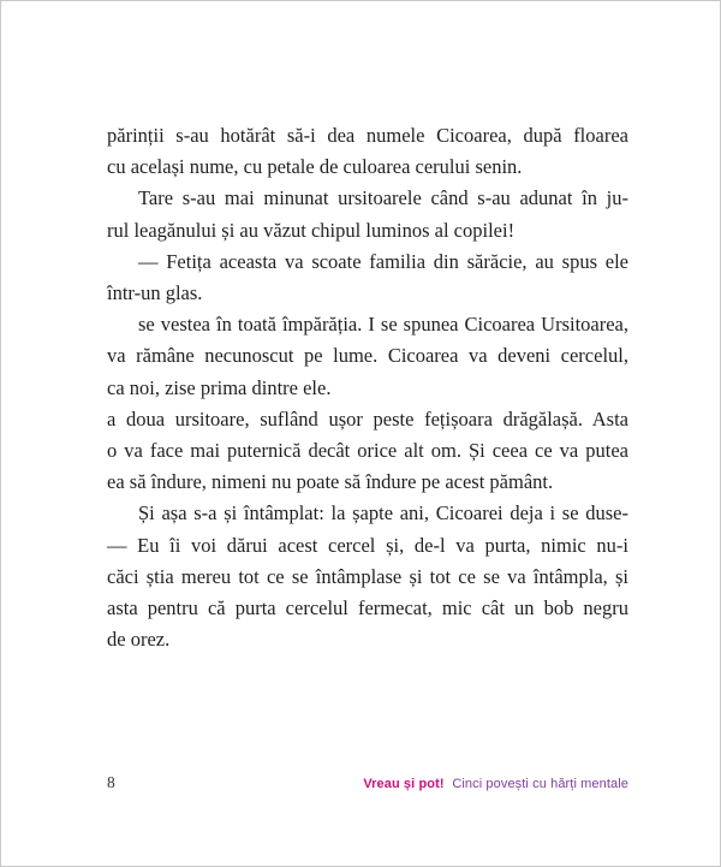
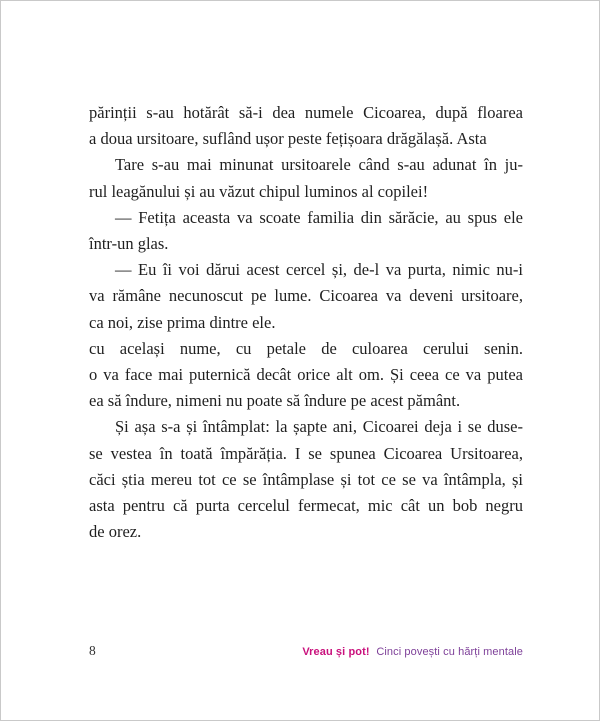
  părinții s-au hotărât să-i dea numele Cicoarea, după floarea
- cu același nume, cu petale de culoarea cerului senin.
+ a doua ursitoare, suflând ușor peste fețișoara drăgălașă. Asta
  Tare s-au mai minunat ursitoarele când s-au adunat în ju-
  rul leagănului și au văzut chipul luminos al copilei!
  — Fetița aceasta va scoate familia din sărăcie, au spus ele
  într-un glas.
- se vestea în toată împărăția. I se spunea Cicoarea Ursitoarea,
+ — Eu îi voi dărui acest cercel și, de-l va purta, nimic nu-i
- va rămâne necunoscut pe lume. Cicoarea va deveni cercelul,
+ va rămâne necunoscut pe lume. Cicoarea va deveni ursitoare,
  ca noi, zise prima dintre ele.
- a doua ursitoare, suflând ușor peste fețișoara drăgălașă. Asta
+ cu același nume, cu petale de culoarea cerului senin.
  o va face mai puternică decât orice alt om. Și ceea ce va putea
  ea să îndure, nimeni nu poate să îndure pe acest pământ.
  Și așa s-a și întâmplat: la șapte ani, Cicoarei deja i se duse-
- — Eu îi voi dărui acest cercel și, de-l va purta, nimic nu-i
+ se vestea în toată împărăția. I se spunea Cicoarea Ursitoarea,
  căci știa mereu tot ce se întâmplase și tot ce se va întâmpla, și
  asta pentru că purta cercelul fermecat, mic cât un bob negru
  de orez.
  8
  Vreau și pot! Cinci povești cu hărți mentale
